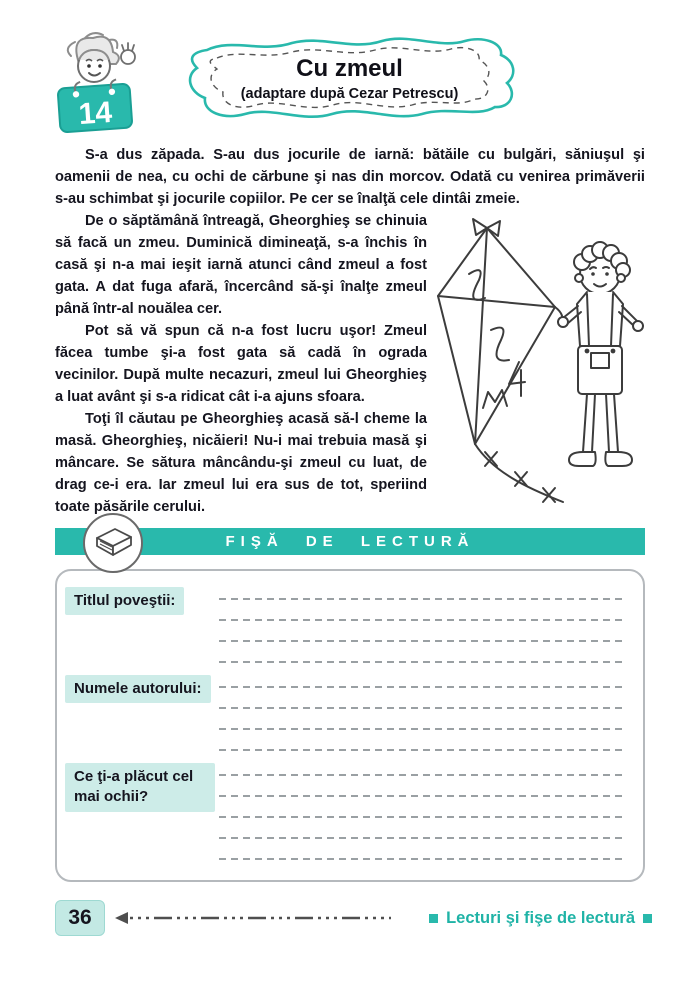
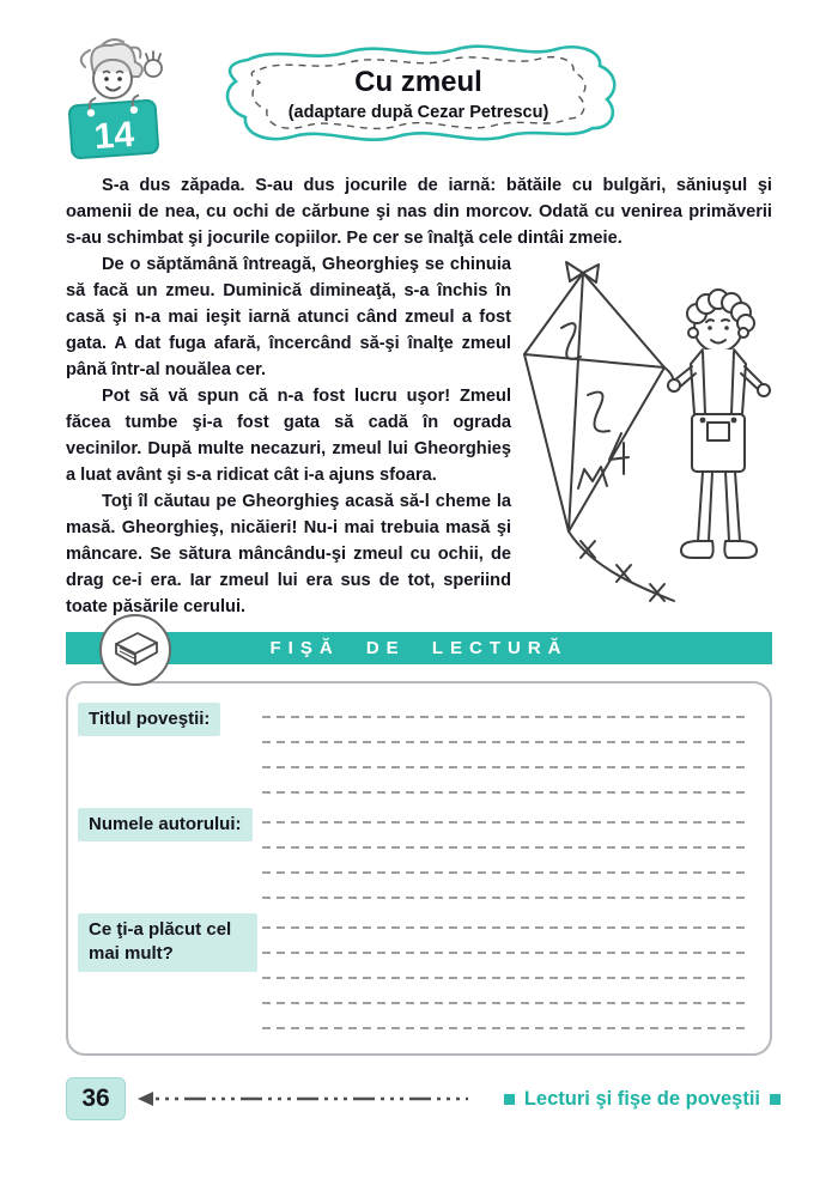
  Cu zmeul
  (adaptare după Cezar Petrescu)
  S-a dus zăpada. S-au dus jocurile de iarnă: bătăile cu bulgări, săniuşul şi oamenii de nea, cu ochi de cărbune şi nas din morcov. Odată cu venirea primăverii s-au schimbat şi jocurile copiilor. Pe cer se înalţă cele dintâi zmeie.
  De o săptămână întreagă, Gheorghieş se chinuia să facă un zmeu. Duminică dimineaţă, s-a închis în casă şi n-a mai ieşit iarnă atunci când zmeul a fost gata. A dat fuga afară, încercând să-şi înalţe zmeul până într-al nouălea cer.
  Pot să vă spun că n-a fost lucru uşor! Zmeul făcea tumbe şi-a fost gata să cadă în ograda vecinilor. După multe necazuri, zmeul lui Gheorghieş a luat avânt şi s-a ridicat cât i-a ajuns sfoara.
- Toţi îl căutau pe Gheorghieş acasă să-l cheme la masă. Gheorghieş, nicăieri! Nu-i mai trebuia masă şi mâncare. Se sătura mâncându-şi zmeul cu luat, de drag ce-i era. Iar zmeul lui era sus de tot, speriind toate păsările cerului.
+ Toţi îl căutau pe Gheorghieş acasă să-l cheme la masă. Gheorghieş, nicăieri! Nu-i mai trebuia masă şi mâncare. Se sătura mâncându-şi zmeul cu ochii, de drag ce-i era. Iar zmeul lui era sus de tot, speriind toate păsările cerului.
  FIŞĂ DE LECTURĂ
  Titlul poveştii:
  Numele autorului:
- Ce ţi-a plăcut cel mai ochii?
+ Ce ţi-a plăcut cel mai mult?
  36
- Lecturi şi fişe de lectură
+ Lecturi şi fişe de poveştii
